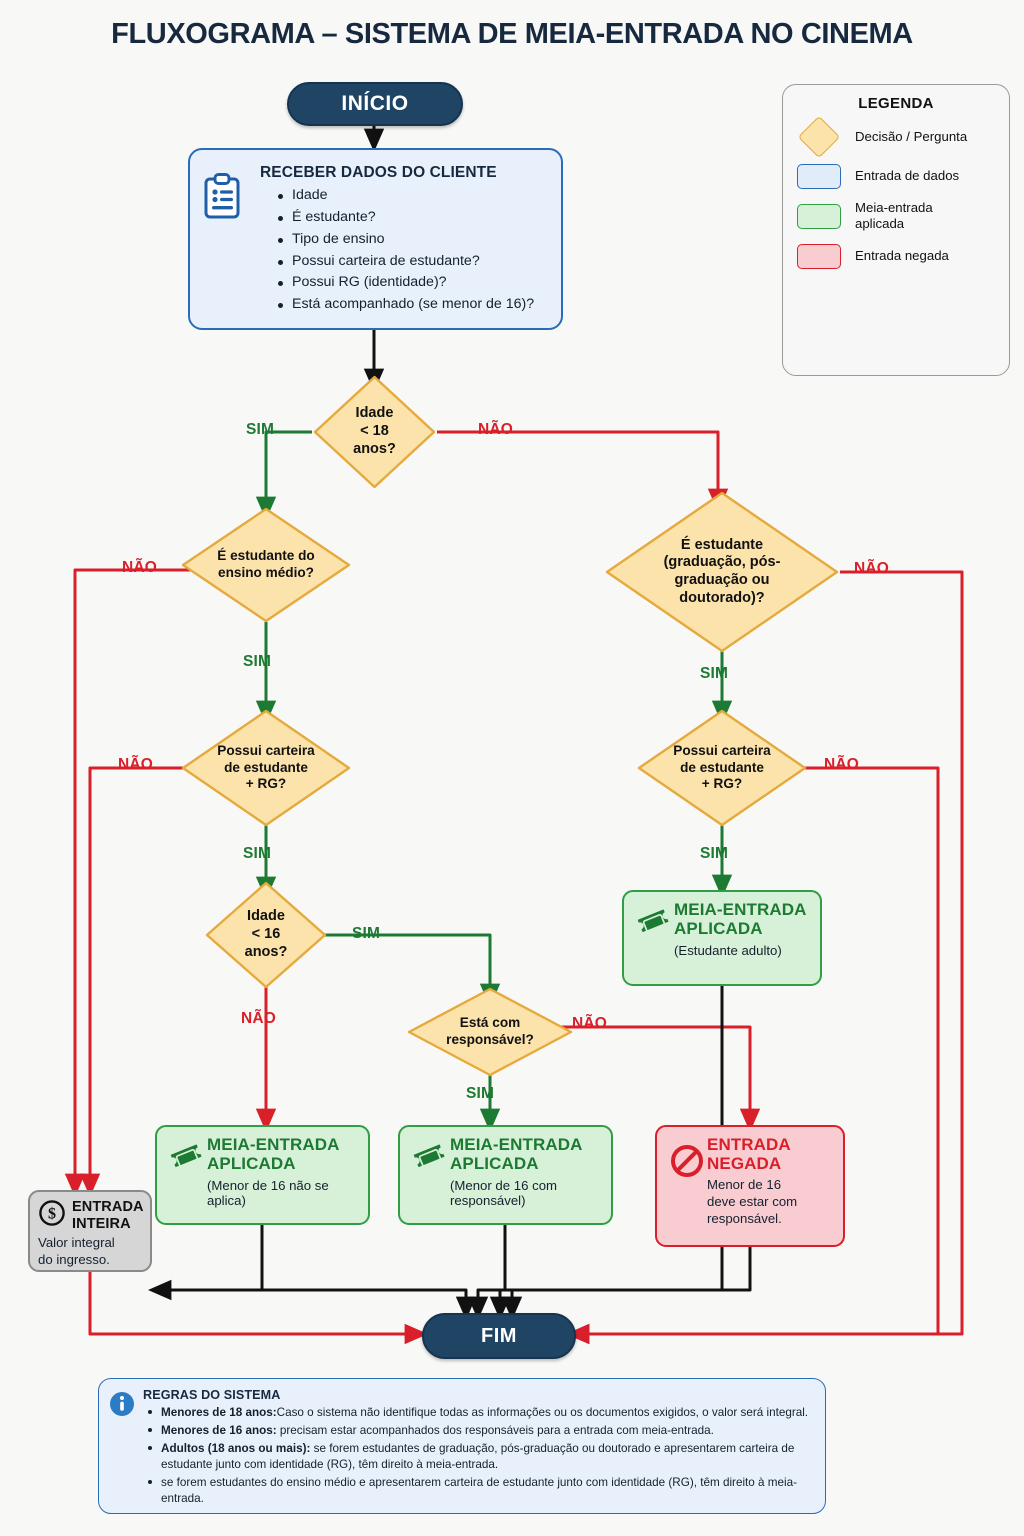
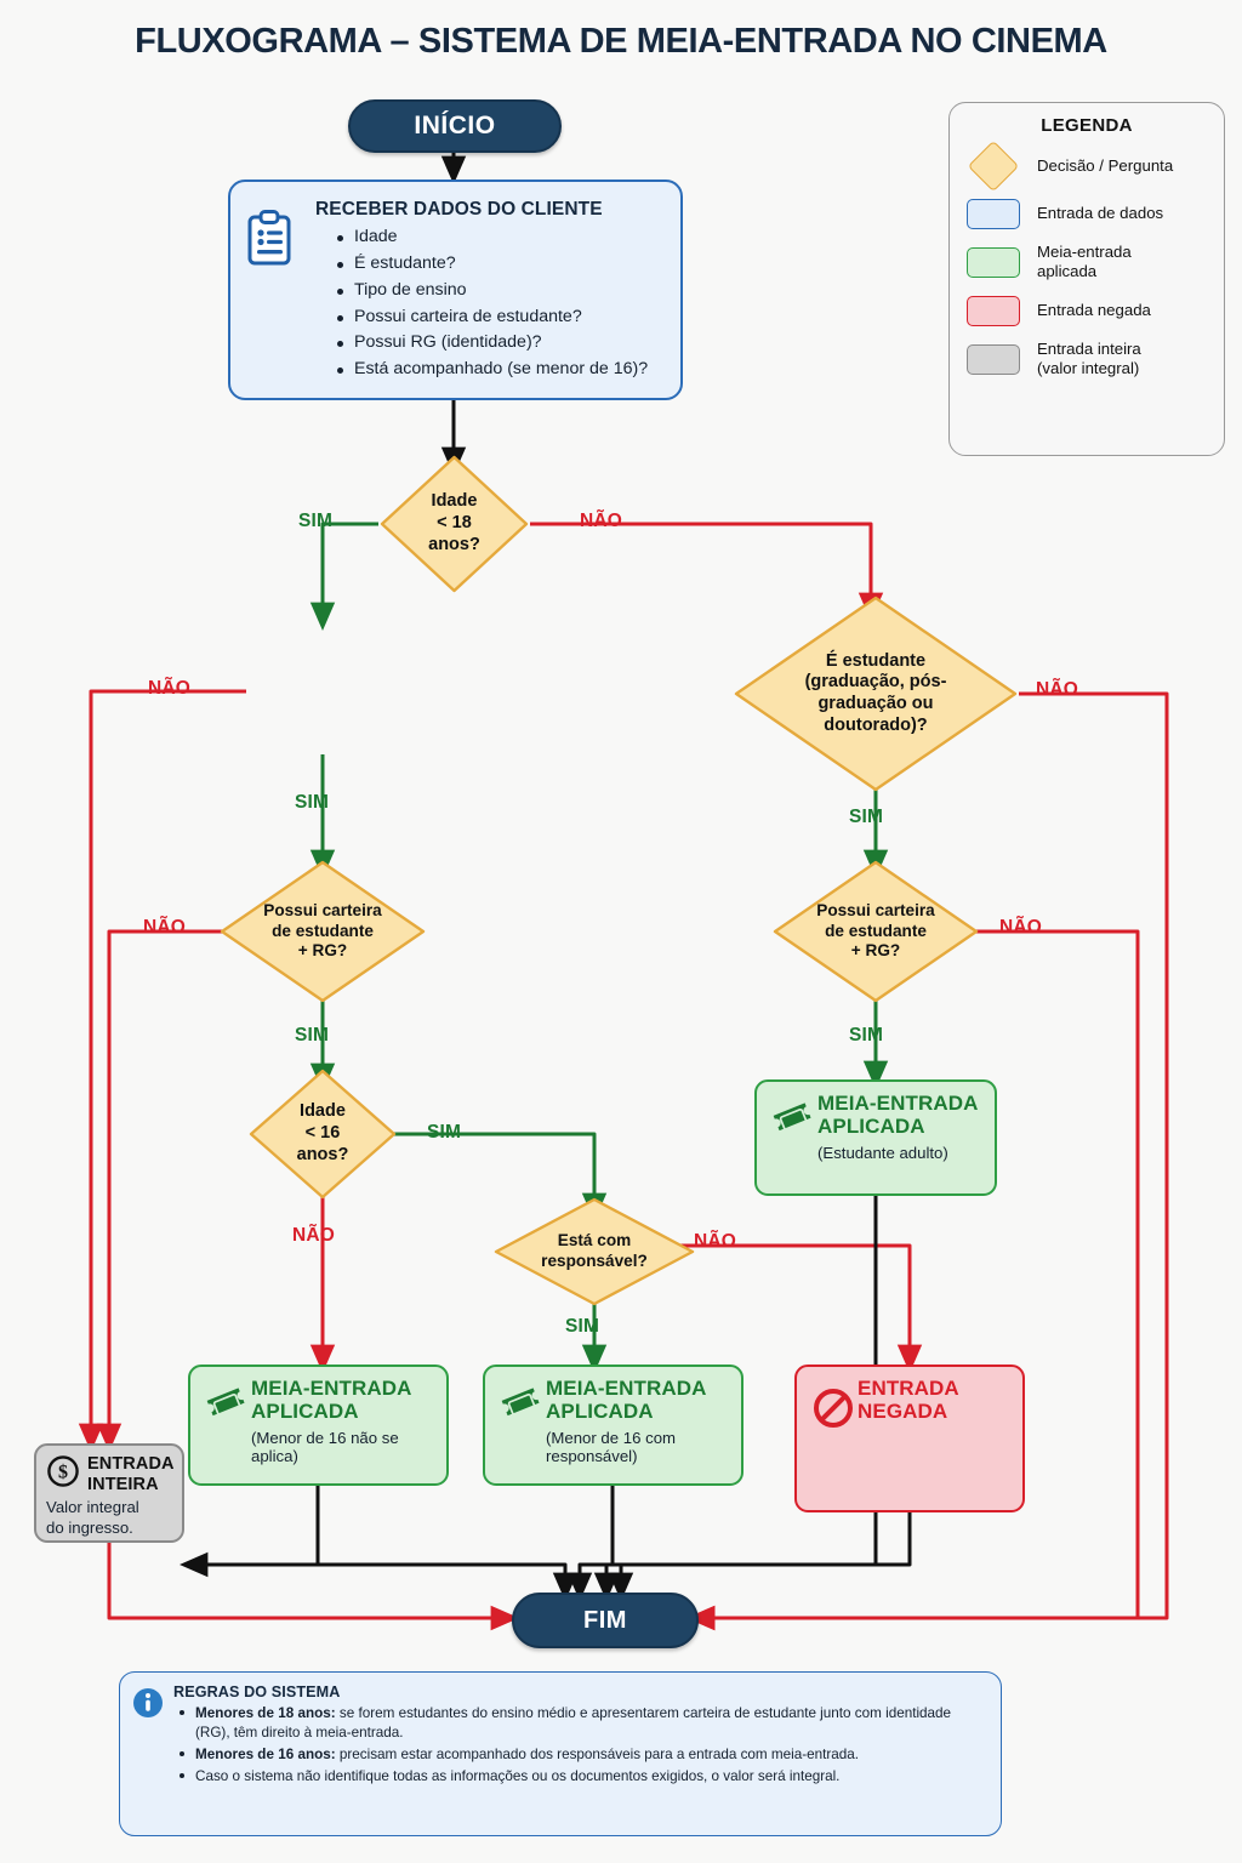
  FLUXOGRAMA – SISTEMA DE MEIA-ENTRADA NO CINEMA
  INÍCIO
  FIM
  RECEBER DADOS DO CLIENTE
  Idade
  É estudante?
  Tipo de ensino
  Possui carteira de estudante?
  Possui RG (identidade)?
  Está acompanhado (se menor de 16)?
  Idade
  < 18
  anos?
- É estudante do
- ensino médio?
  Possui carteira
  de estudante
  + RG?
  Idade
  < 16
  anos?
  Está com
  responsável?
  É estudante
  (graduação, pós-
  graduação ou
  doutorado)?
  Possui carteira
  de estudante
  + RG?
  SIM
  NÃO
  NÃO
  SIM
  NÃO
  SIM
  SIM
  NÃO
  NÃO
  SIM
  NÃO
  SIM
  NÃO
  SIM
  MEIA-ENTRADA
  APLICADA
  (Estudante adulto)
  MEIA-ENTRADA
  APLICADA
  (Menor de 16 não se aplica)
  MEIA-ENTRADA
  APLICADA
  (Menor de 16 com responsável)
  ENTRADA
  NEGADA
- Menor de 16
- deve estar com
- responsável.
  $
  ENTRADA
  INTEIRA
  Valor integral
  do ingresso.
  LEGENDA
  Decisão / Pergunta
  Entrada de dados
  Meia-entrada
  aplicada
  Entrada negada
+ Entrada inteira
+ (valor integral)
  REGRAS DO SISTEMA
- Menores de 18 anos:Caso o sistema não identifique todas as informações ou os documentos exigidos, o valor será integral.
+ Menores de 18 anos: se forem estudantes do ensino médio e apresentarem carteira de estudante junto com identidade (RG), têm direito à meia-entrada.
- Menores de 16 anos: precisam estar acompanhados dos responsáveis para a entrada com meia-entrada.
+ Menores de 16 anos: precisam estar acompanhado dos responsáveis para a entrada com meia-entrada.
- Adultos (18 anos ou mais): se forem estudantes de graduação, pós-graduação ou doutorado e apresentarem carteira de estudante junto com identidade (RG), têm direito à meia-entrada.
- se forem estudantes do ensino médio e apresentarem carteira de estudante junto com identidade (RG), têm direito à meia-entrada.
+ Caso o sistema não identifique todas as informações ou os documentos exigidos, o valor será integral.
